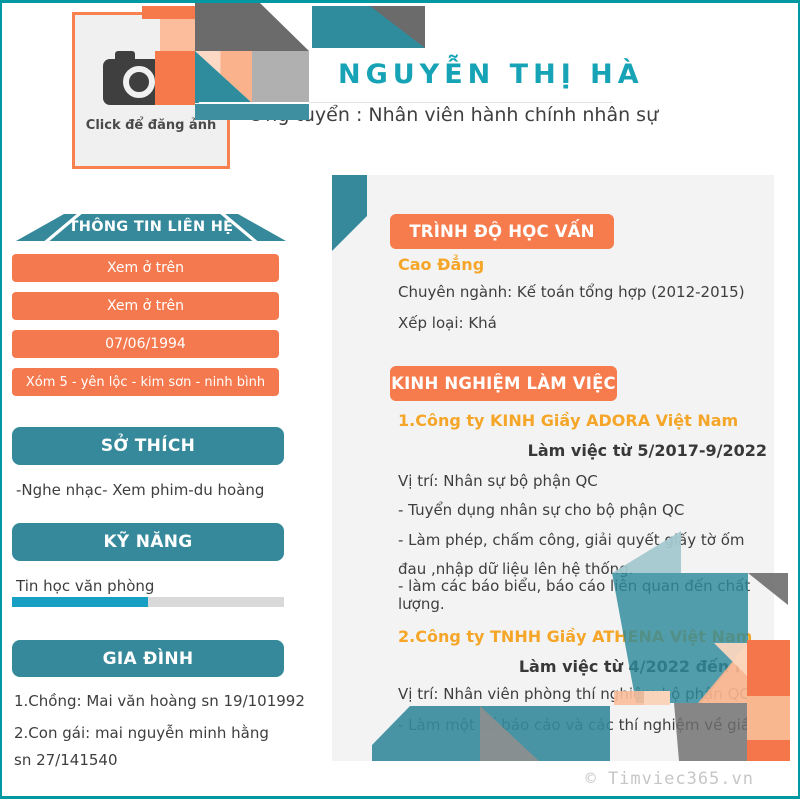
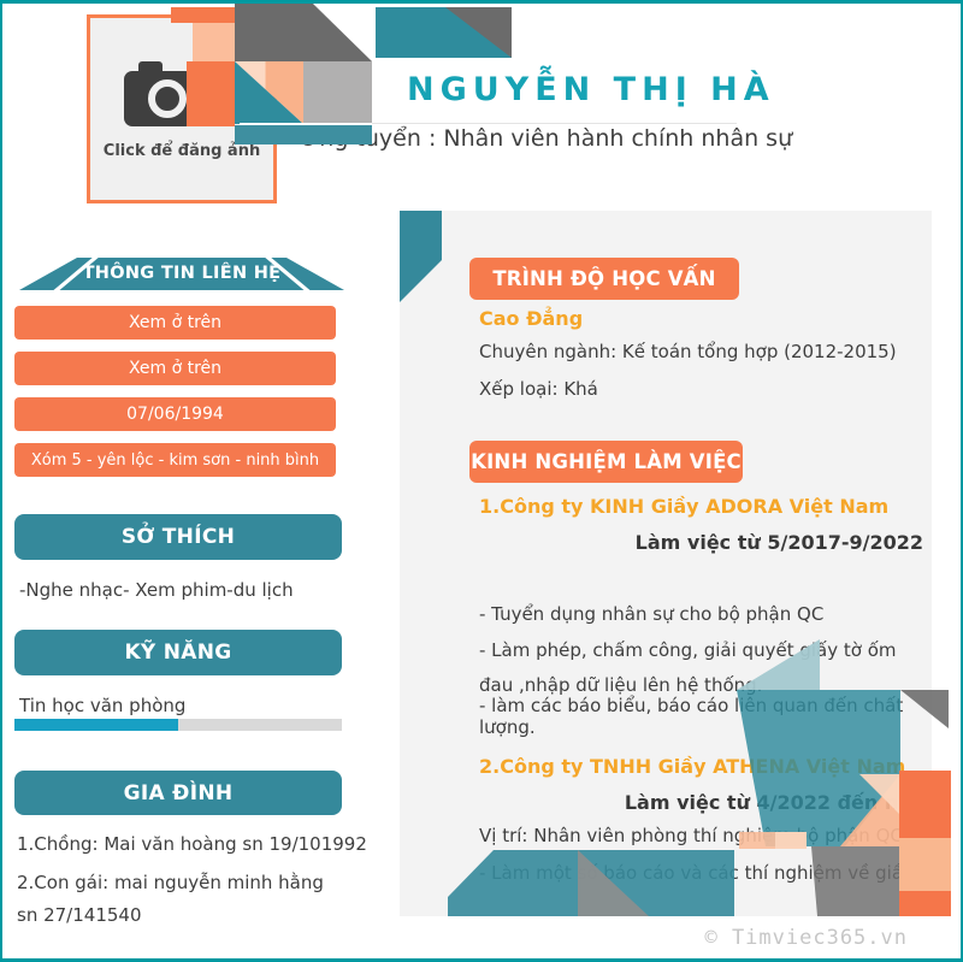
  Click để đăng ảnh
  NGUYỄN THỊ HÀ
  yển : Nhân viên hành chính nhân sự
  THÔNG TIN LIÊN HỆ
  Xem ở trên
  Xem ở trên
  07/06/1994
  Xóm 5 - yên lộc - kim sơn - ninh bình
  SỞ THÍCH
- -Nghe nhạc- Xem phim-du hoàng
+ -Nghe nhạc- Xem phim-du lịch
  KỸ NĂNG
  Tin học văn phòng
  GIA ĐÌNH
  1.Chồng: Mai văn hoàng sn 19/101992
  2.Con gái: mai nguyễn minh hằng sn 27/141540
  TRÌNH ĐỘ HỌC VẤN
  Cao Đẳng
  Chuyên ngành: Kế toán tổng hợp (2012-2015)
  Xếp loại: Khá
  KINH NGHIỆM LÀM VIỆC
  1.Công ty KINH Giầy ADORA Việt Nam
  Làm việc từ 5/2017-9/2022
- Vị trí: Nhân sự bộ phận QC
  - Tuyển dụng nhân sự cho bộ phận QC
  - Làm phép, chấm công, giải quyếtấy tờ ốm đau ,nhập dữ liệu lên hệ thốn
  - làm các báo biểu, báo cáo liên quan đến chất lượng.
  2.Công ty TNHH Giầy ATHENA Việt Nam
  Làm việc từ 4/2022 đến
  Vị trí: Nhân viên phòng thí nộ ph
  © Timviec365.vn
